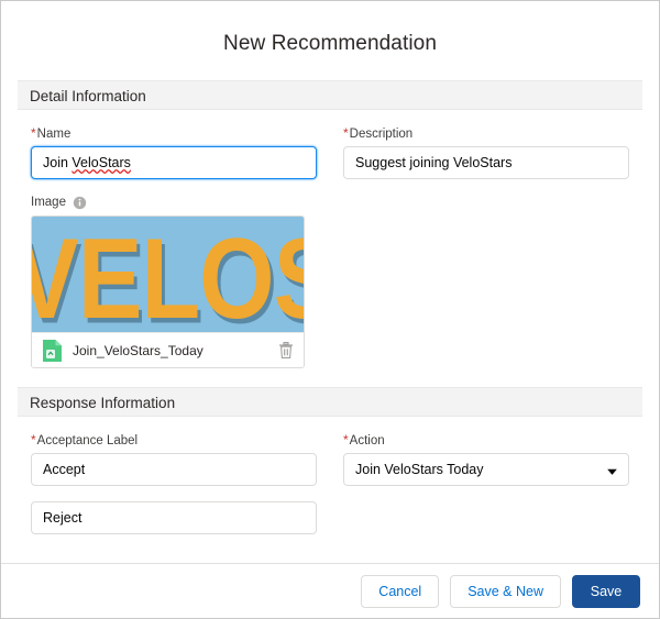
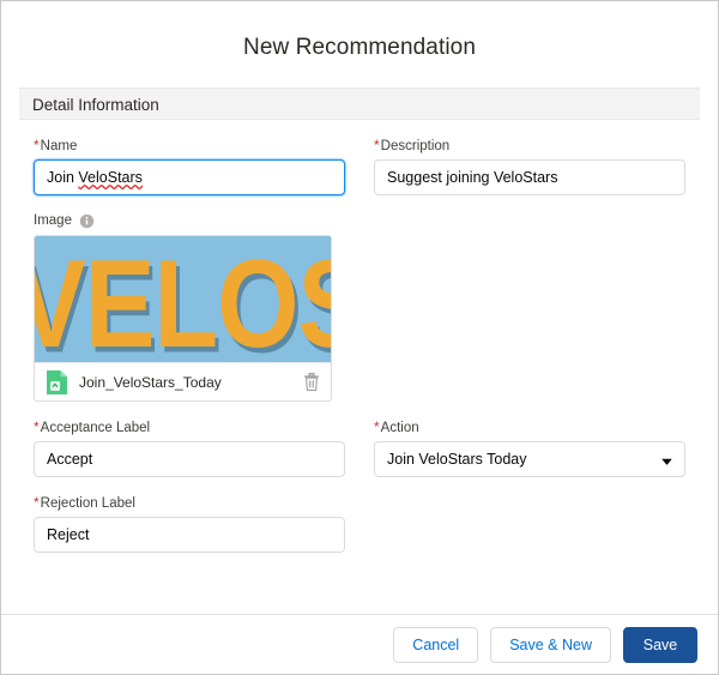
  New Recommendation
  Detail Information
  *Name
  Join VeloStars
  Image
  Join_VeloStars_Today
  *Description
  Suggest joining VeloStars
- Response Information
  *Acceptance Label
  Accept
  *Action
  Join VeloStars Today
+ *Rejection Label
  Reject
  Cancel
  Save & New
  Save
